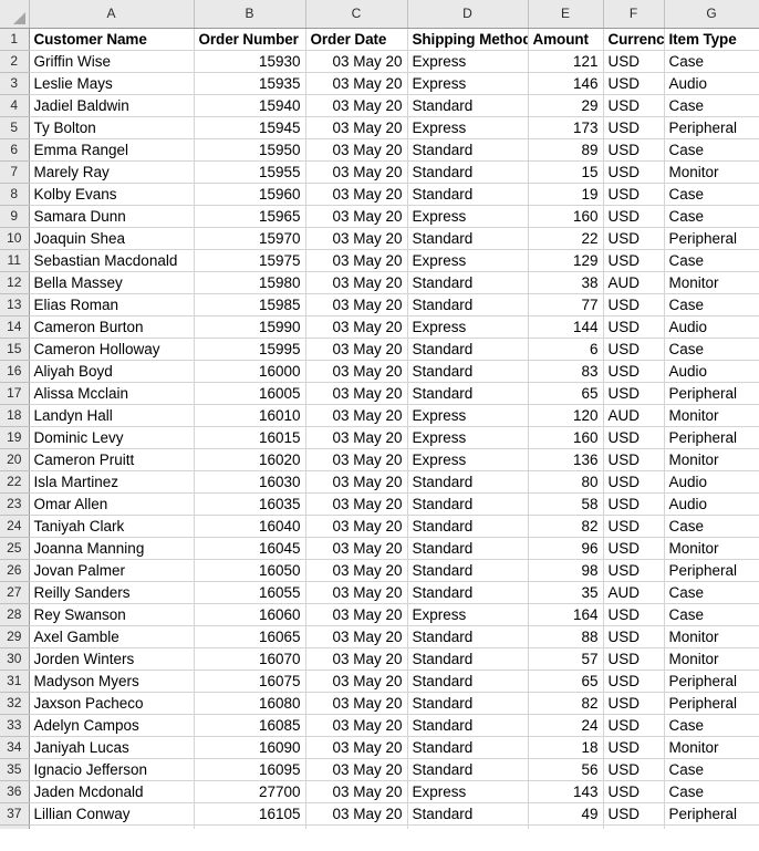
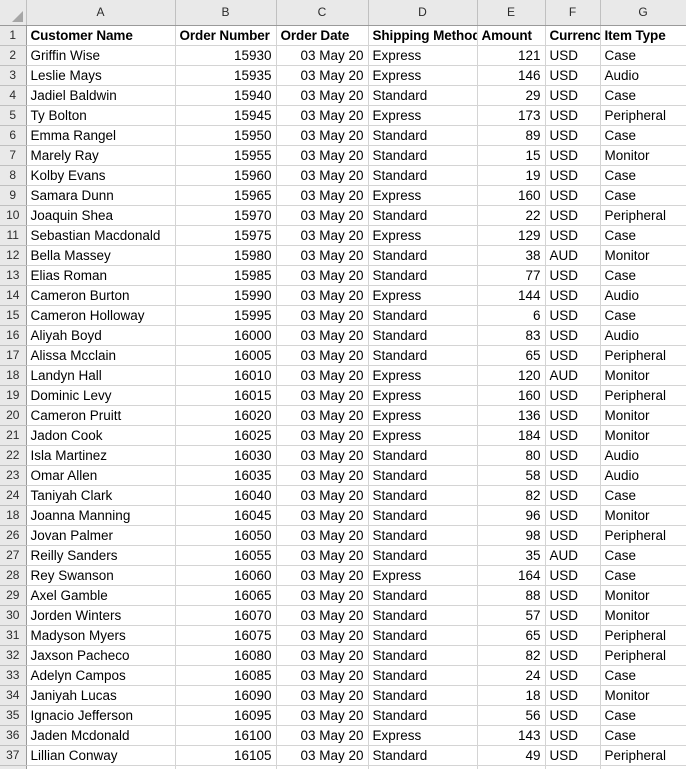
  	A	B	C	D	E	F	G
  1	Customer Name	Order Number	Order Date	Shipping Method	Amount	Currenc	Item Type
  2	Griffin Wise	15930	03 May 20	Express	121	USD	Case
  3	Leslie Mays	15935	03 May 20	Express	146	USD	Audio
  4	Jadiel Baldwin	15940	03 May 20	Standard	29	USD	Case
  5	Ty Bolton	15945	03 May 20	Express	173	USD	Peripheral
  6	Emma Rangel	15950	03 May 20	Standard	89	USD	Case
  7	Marely Ray	15955	03 May 20	Standard	15	USD	Monitor
  8	Kolby Evans	15960	03 May 20	Standard	19	USD	Case
  9	Samara Dunn	15965	03 May 20	Express	160	USD	Case
  10	Joaquin Shea	15970	03 May 20	Standard	22	USD	Peripheral
  11	Sebastian Macdonald	15975	03 May 20	Express	129	USD	Case
  12	Bella Massey	15980	03 May 20	Standard	38	AUD	Monitor
  13	Elias Roman	15985	03 May 20	Standard	77	USD	Case
  14	Cameron Burton	15990	03 May 20	Express	144	USD	Audio
  15	Cameron Holloway	15995	03 May 20	Standard	6	USD	Case
  16	Aliyah Boyd	16000	03 May 20	Standard	83	USD	Audio
  17	Alissa Mcclain	16005	03 May 20	Standard	65	USD	Peripheral
  18	Landyn Hall	16010	03 May 20	Express	120	AUD	Monitor
  19	Dominic Levy	16015	03 May 20	Express	160	USD	Peripheral
  20	Cameron Pruitt	16020	03 May 20	Express	136	USD	Monitor
+ 21	Jadon Cook	16025	03 May 20	Express	184	USD	Monitor
  22	Isla Martinez	16030	03 May 20	Standard	80	USD	Audio
  23	Omar Allen	16035	03 May 20	Standard	58	USD	Audio
  24	Taniyah Clark	16040	03 May 20	Standard	82	USD	Case
- 25	Joanna Manning	16045	03 May 20	Standard	96	USD	Monitor
+ 18	Joanna Manning	16045	03 May 20	Standard	96	USD	Monitor
  26	Jovan Palmer	16050	03 May 20	Standard	98	USD	Peripheral
  27	Reilly Sanders	16055	03 May 20	Standard	35	AUD	Case
  28	Rey Swanson	16060	03 May 20	Express	164	USD	Case
  29	Axel Gamble	16065	03 May 20	Standard	88	USD	Monitor
  30	Jorden Winters	16070	03 May 20	Standard	57	USD	Monitor
  31	Madyson Myers	16075	03 May 20	Standard	65	USD	Peripheral
  32	Jaxson Pacheco	16080	03 May 20	Standard	82	USD	Peripheral
  33	Adelyn Campos	16085	03 May 20	Standard	24	USD	Case
  34	Janiyah Lucas	16090	03 May 20	Standard	18	USD	Monitor
  35	Ignacio Jefferson	16095	03 May 20	Standard	56	USD	Case
- 36	Jaden Mcdonald	27700	03 May 20	Express	143	USD	Case
+ 36	Jaden Mcdonald	16100	03 May 20	Express	143	USD	Case
  37	Lillian Conway	16105	03 May 20	Standard	49	USD	Peripheral
